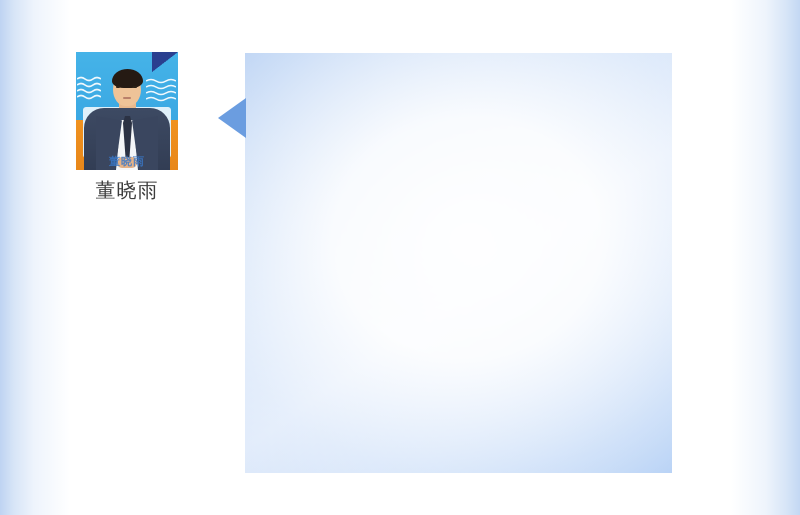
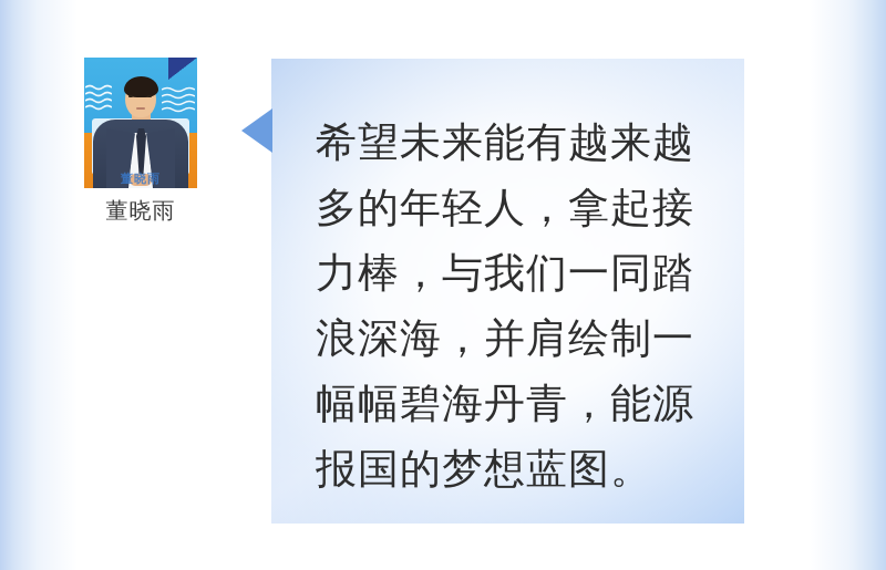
  董晓雨
  董晓雨
+ 希望未来能有越来越
+ 多的年轻人，拿起接
+ 力棒，与我们一同踏
+ 浪深海，并肩绘制一
+ 幅幅碧海丹青，能源
+ 报国的梦想蓝图。
